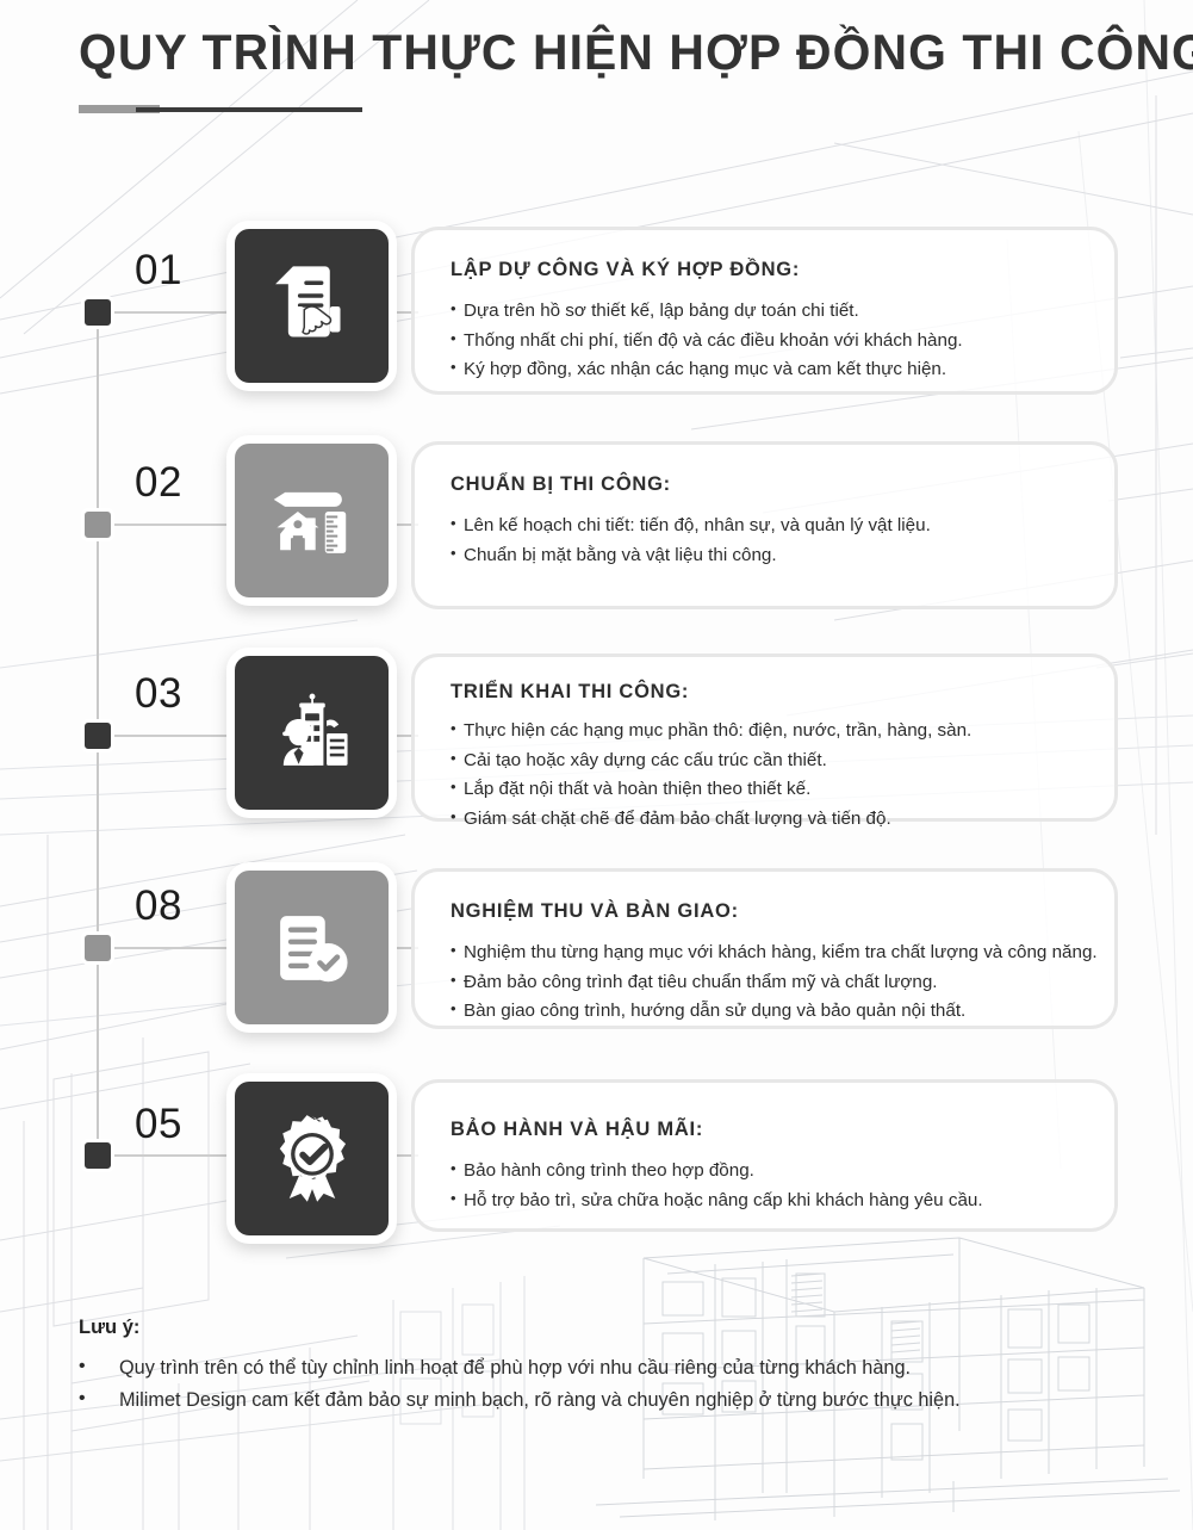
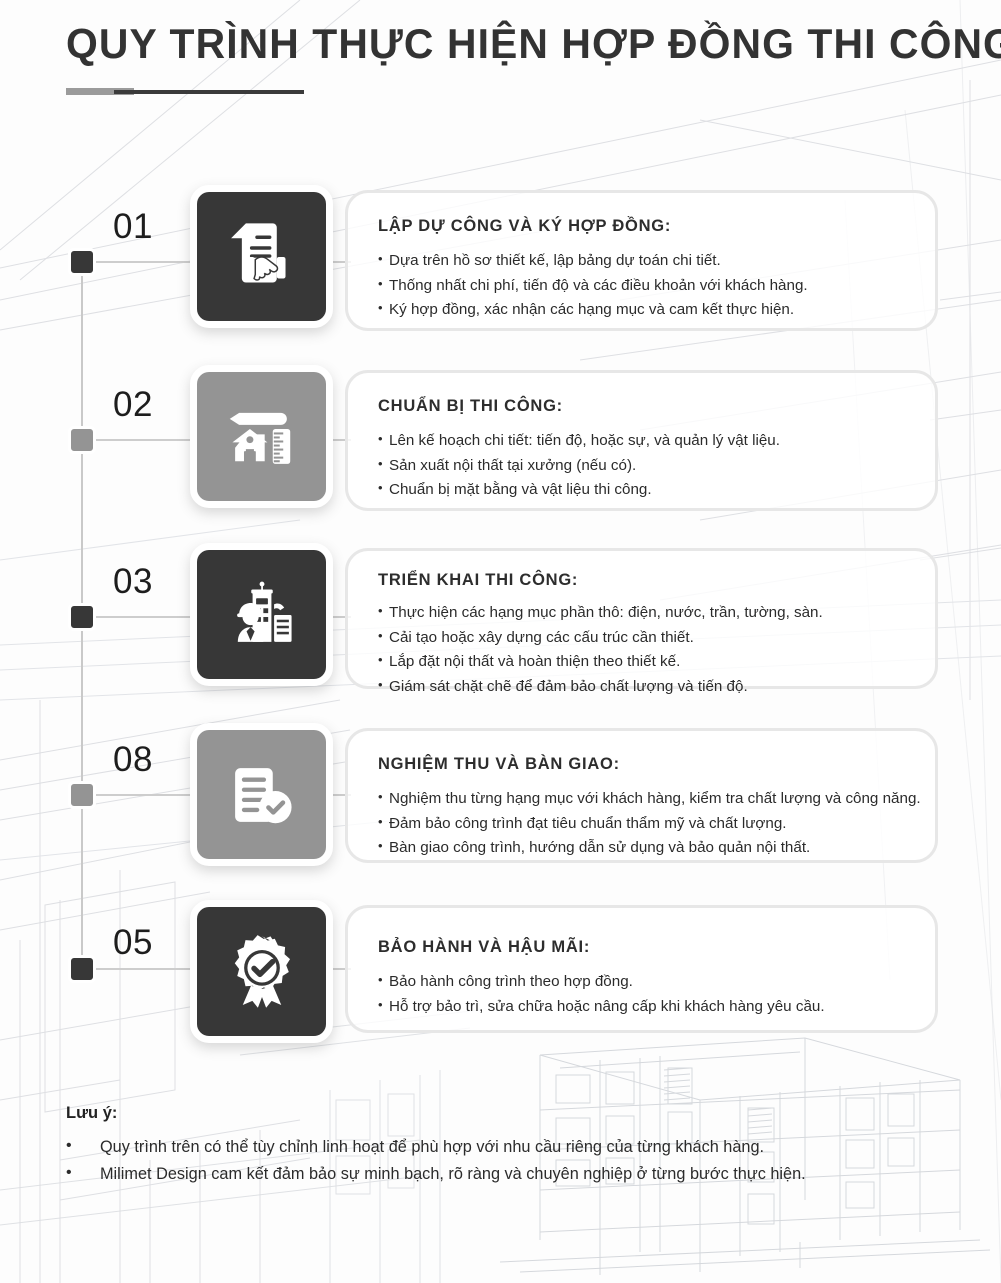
  QUY TRÌNH THỰC HIỆN HỢP ĐỒNG THI CÔNG
  01
  LẬP DỰ CÔNG VÀ KÝ HỢP ĐỒNG:
  Dựa trên hồ sơ thiết kế, lập bảng dự toán chi tiết.
  Thống nhất chi phí, tiến độ và các điều khoản với khách hàng.
  Ký hợp đồng, xác nhận các hạng mục và cam kết thực hiện.
  02
  CHUẨN BỊ THI CÔNG:
- Lên kế hoạch chi tiết: tiến độ, nhân sự, và quản lý vật liệu.
+ Lên kế hoạch chi tiết: tiến độ, hoặc sự, và quản lý vật liệu.
+ Sản xuất nội thất tại xưởng (nếu có).
  Chuẩn bị mặt bằng và vật liệu thi công.
  03
  TRIỂN KHAI THI CÔNG:
- Thực hiện các hạng mục phần thô: điện, nước, trần, hàng, sàn.
+ Thực hiện các hạng mục phần thô: điện, nước, trần, tường, sàn.
  Cải tạo hoặc xây dựng các cấu trúc cần thiết.
  Lắp đặt nội thất và hoàn thiện theo thiết kế.
  Giám sát chặt chẽ để đảm bảo chất lượng và tiến độ.
  08
  NGHIỆM THU VÀ BÀN GIAO:
  Nghiệm thu từng hạng mục với khách hàng, kiểm tra chất lượng và công năng.
  Đảm bảo công trình đạt tiêu chuẩn thẩm mỹ và chất lượng.
  Bàn giao công trình, hướng dẫn sử dụng và bảo quản nội thất.
  05
  BẢO HÀNH VÀ HẬU MÃI:
  Bảo hành công trình theo hợp đồng.
  Hỗ trợ bảo trì, sửa chữa hoặc nâng cấp khi khách hàng yêu cầu.
  Lưu ý:
  Quy trình trên có thể tùy chỉnh linh hoạt để phù hợp với nhu cầu riêng của từng khách hàng.
  Milimet Design cam kết đảm bảo sự minh bạch, rõ ràng và chuyên nghiệp ở từng bước thực hiện.
